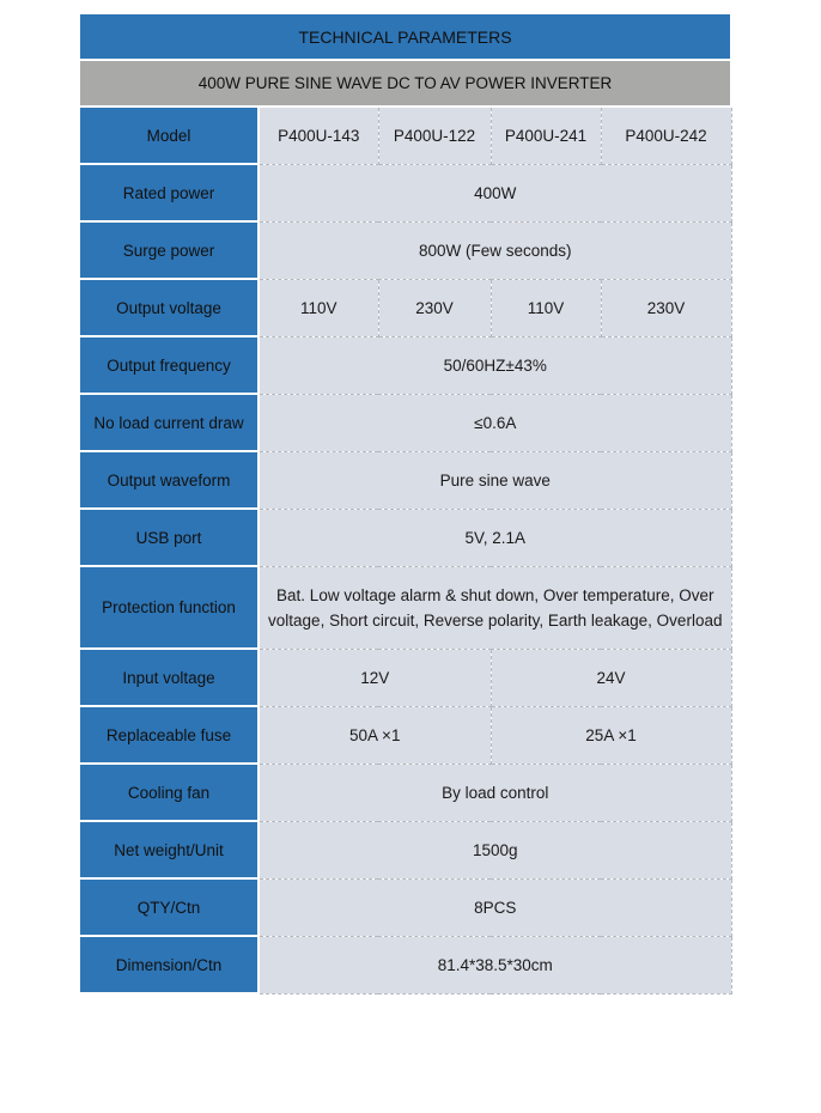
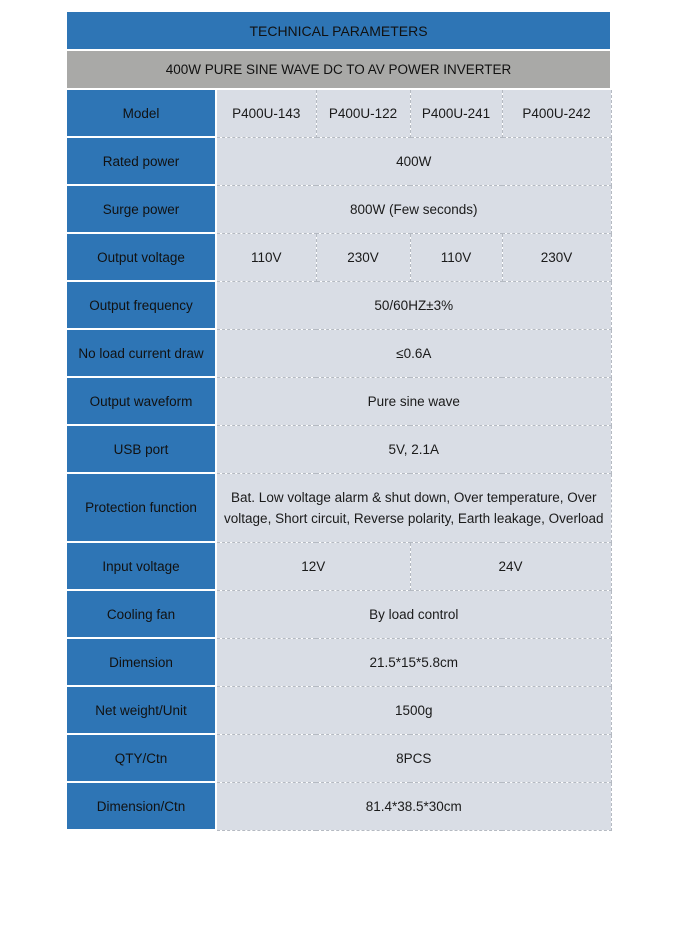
  TECHNICAL PARAMETERS
  400W PURE SINE WAVE DC TO AV POWER INVERTER
  Model	P400U-143	P400U-122	P400U-241	P400U-242
  Rated power	400W
  Surge power	800W (Few seconds)
  Output voltage	110V	230V	110V	230V
- Output frequency	50/60HZ±43%
+ Output frequency	50/60HZ±3%
  No load current draw	≤0.6A
  Output waveform	Pure sine wave
  USB port	5V, 2.1A
  Protection function	Bat. Low voltage alarm & shut down, Over temperature, Over voltage, Short circuit, Reverse polarity, Earth leakage, Overload
  Input voltage	12V	24V
- Replaceable fuse	50A ×1	25A ×1
  Cooling fan	By load control
+ Dimension	21.5*15*5.8cm
  Net weight/Unit	1500g
  QTY/Ctn	8PCS
  Dimension/Ctn	81.4*38.5*30cm
